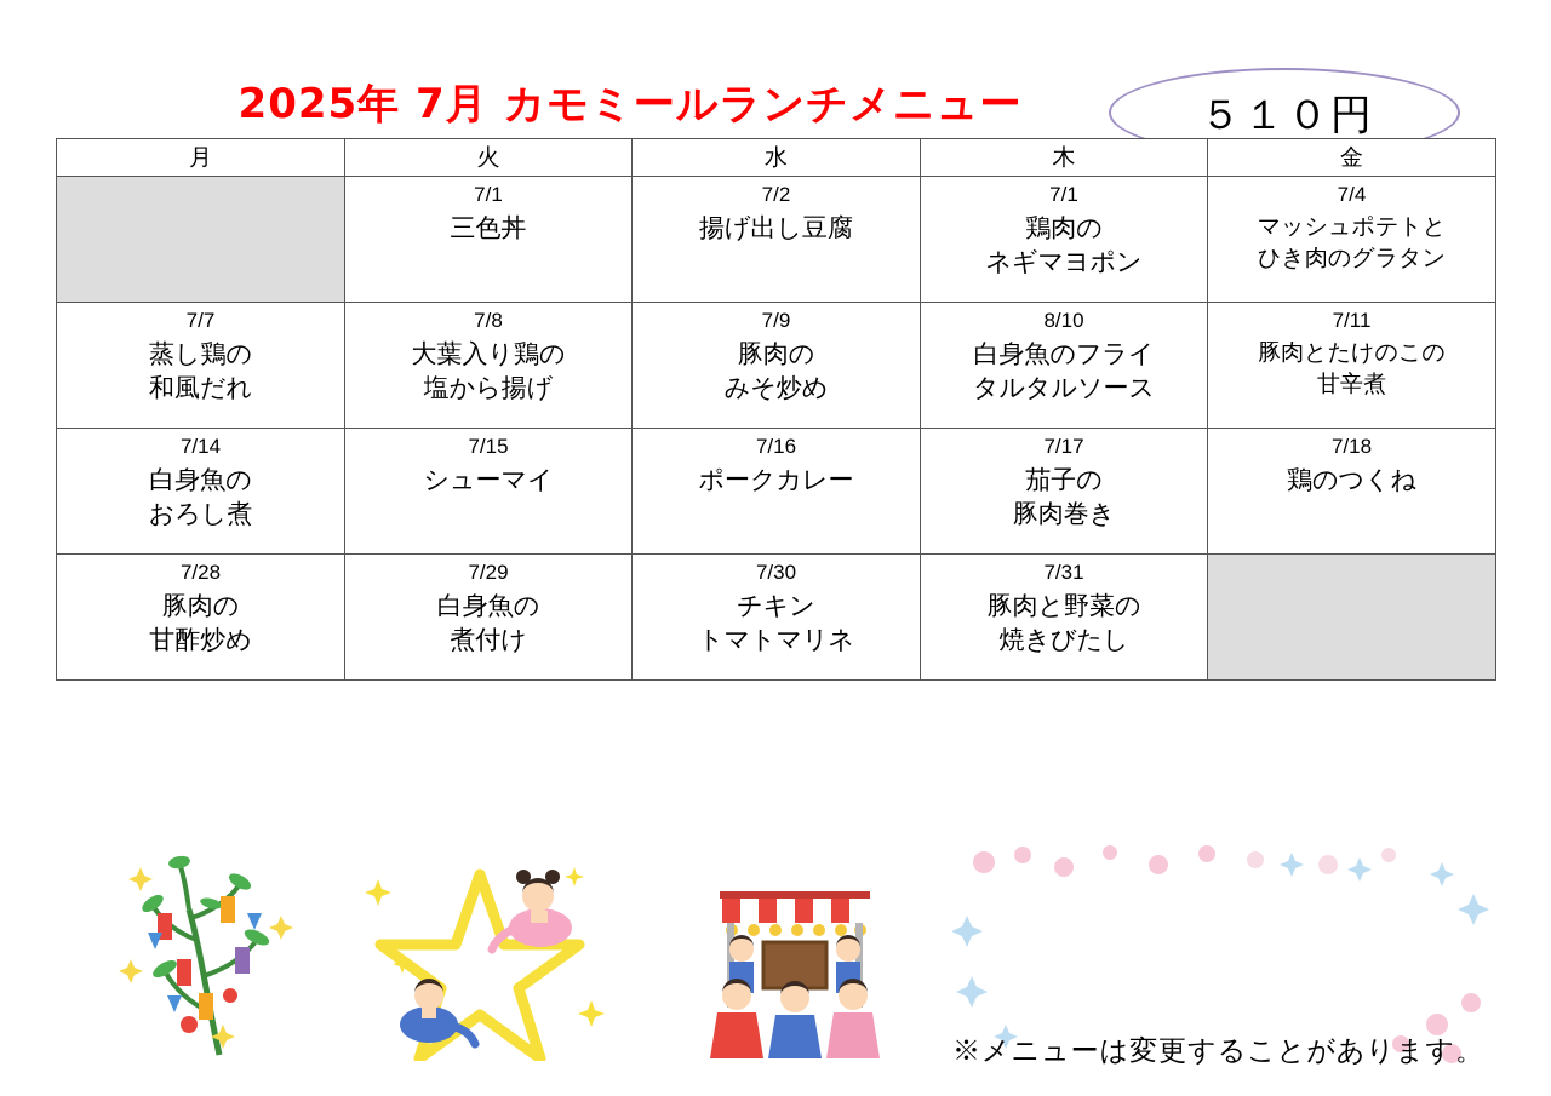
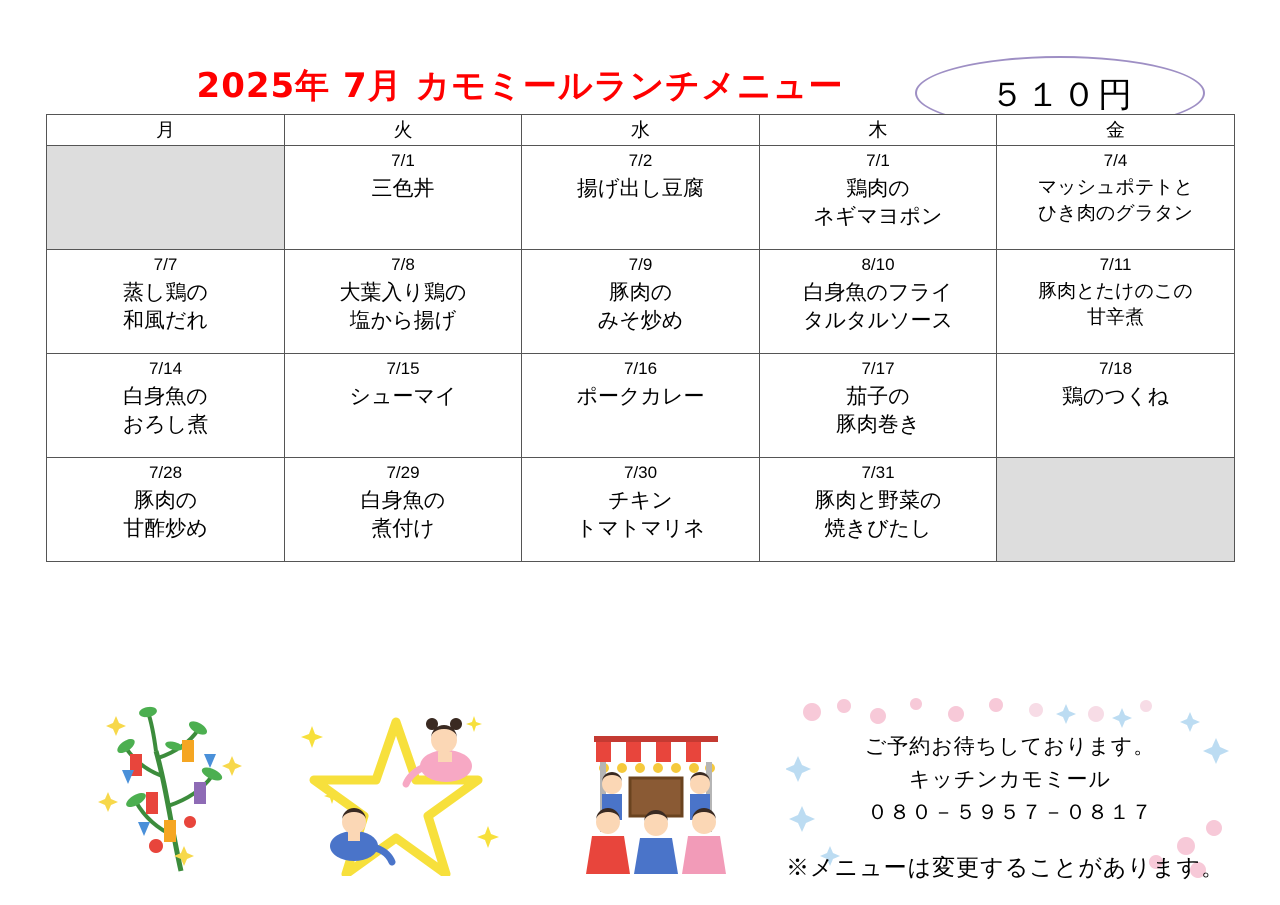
  2025年 7月 カモミールランチメニュー
  ５１０円
  月	火	水	木	金
  	7/1 三色丼	7/2 揚げ出し豆腐	7/1 鶏肉の ネギマヨポン	7/4 マッシュポテトと ひき肉のグラタン
  7/7 蒸し鶏の 和風だれ	7/8 大葉入り鶏の 塩から揚げ	7/9 豚肉の みそ炒め	8/10 白身魚のフライ タルタルソース	7/11 豚肉とたけのこの 甘辛煮
  7/14 白身魚の おろし煮	7/15 シューマイ	7/16 ポークカレー	7/17 茄子の 豚肉巻き	7/18 鶏のつくね
  7/28 豚肉の 甘酢炒め	7/29 白身魚の 煮付け	7/30 チキン トマトマリネ	7/31 豚肉と野菜の 焼きびたし
+ ご予約お待ちしております。
+ キッチンカモミール
+ ０８０－５９５７－０８１７
  ※メニューは変更することがあります。
